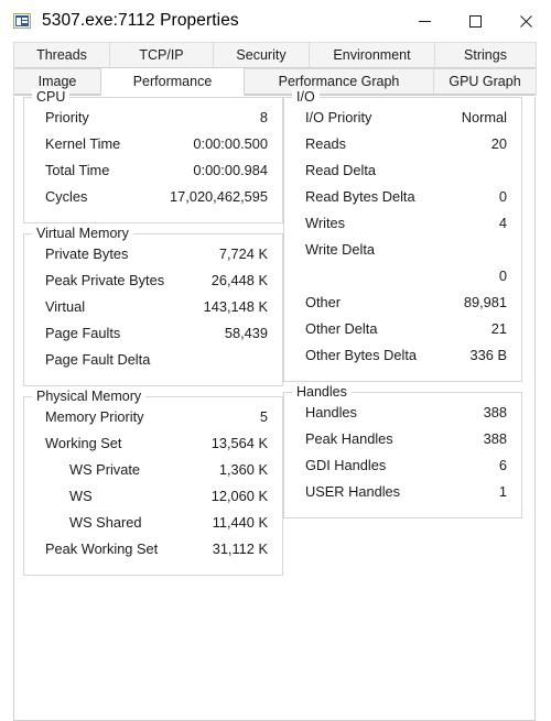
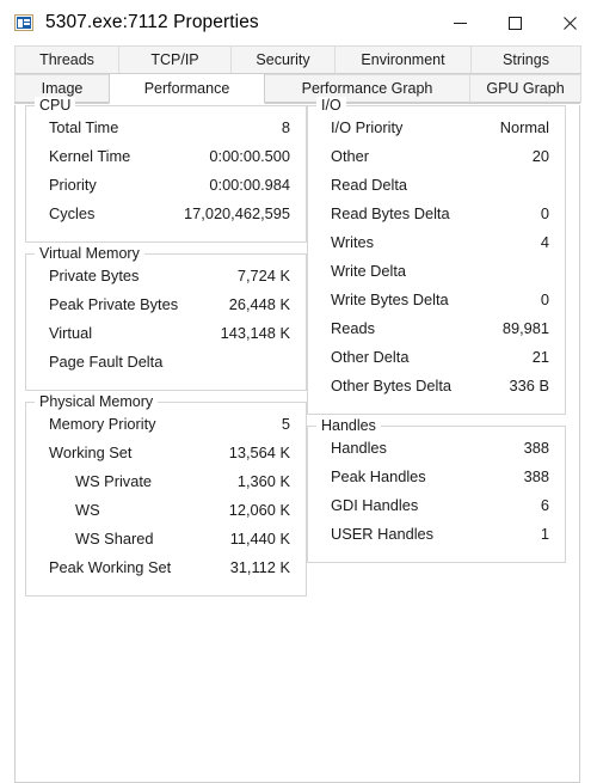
  5307.exe:7112 Properties
  Threads
  TCP/IP
  Security
  Environment
  Strings
  Image
  Performance
  Performance Graph
  GPU Graph
  CPU
- Priority
+ Total Time
  8
  Kernel Time
  0:00:00.500
- Total Time
+ Priority
  0:00:00.984
  Cycles
  17,020,462,595
  Virtual Memory
  Private Bytes
  7,724 K
  Peak Private Bytes
  26,448 K
  Virtual
  143,148 K
- Page Faults
- 58,439
  Page Fault Delta
  Physical Memory
  Memory Priority
  5
  Working Set
  13,564 K
  WS Private
  1,360 K
  WS
  12,060 K
  WS Shared
  11,440 K
  Peak Working Set
  31,112 K
  I/O
  I/O Priority
  Normal
- Reads
+ Other
  20
  Read Delta
  Read Bytes Delta
  0
  Writes
  4
  Write Delta
+ Write Bytes Delta
  0
- Other
+ Reads
  89,981
  Other Delta
  21
  Other Bytes Delta
  336 B
  Handles
  Handles
  388
  Peak Handles
  388
  GDI Handles
  6
  USER Handles
  1
